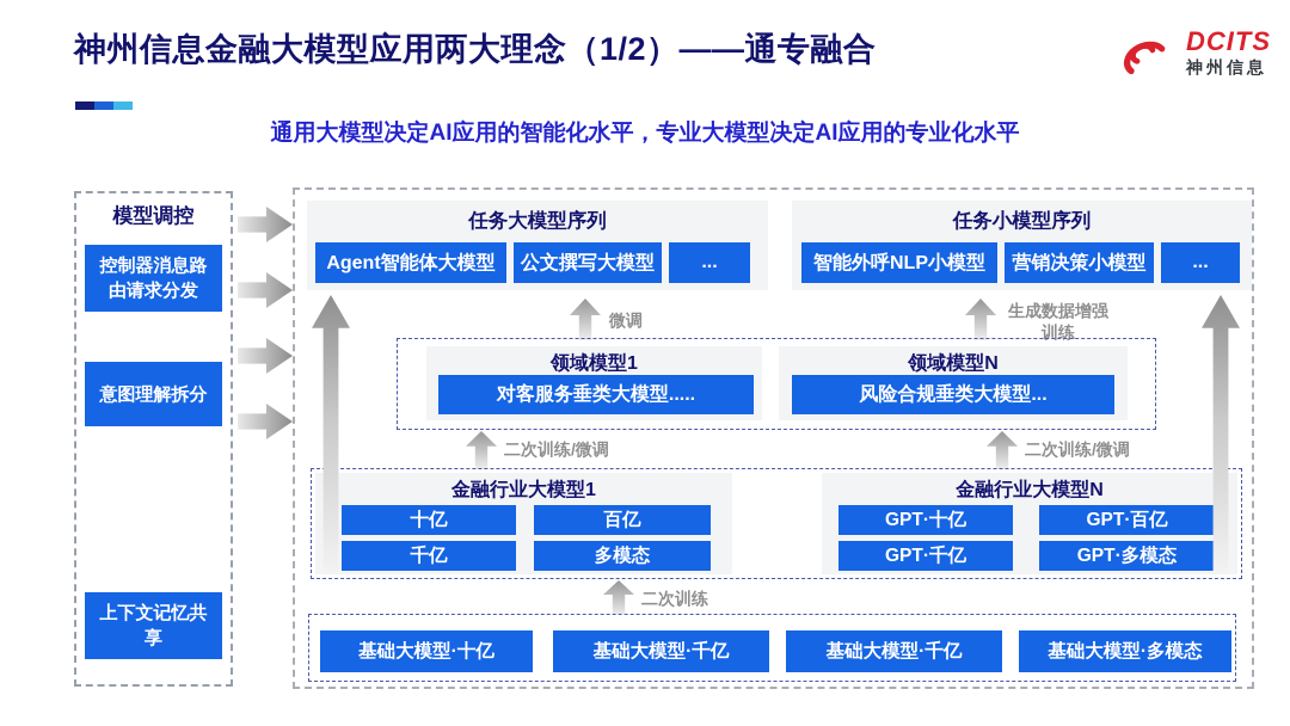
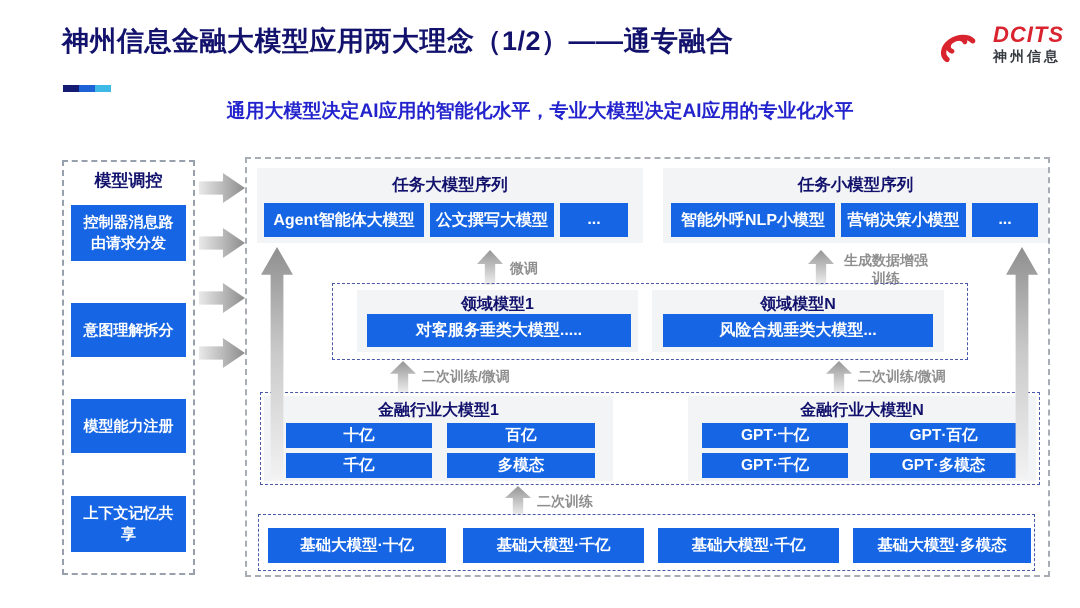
  神州信息金融大模型应用两大理念（1/2）——通专融合
  通用大模型决定AI应用的智能化水平，专业大模型决定AI应用的专业化水平
  DCITS
  神州信息
  模型调控
  控制器消息路由请求分发
  意图理解拆分
+ 模型能力注册
  上下文记忆共享
  任务大模型序列
  Agent智能体大模型
  公文撰写大模型
  ...
  任务小模型序列
  智能外呼NLP小模型
  营销决策小模型
  ...
  微调
  生成数据增强训练
  领域模型1
  对客服务垂类大模型.....
  领域模型N
  风险合规垂类大模型...
  二次训练/微调
  二次训练/微调
  金融行业大模型1
  十亿
  百亿
  千亿
  多模态
  金融行业大模型N
  GPT·十亿
  GPT·百亿
  GPT·千亿
  GPT·多模态
  二次训练
  基础大模型·十亿
  基础大模型·千亿
  基础大模型·千亿
  基础大模型·多模态
